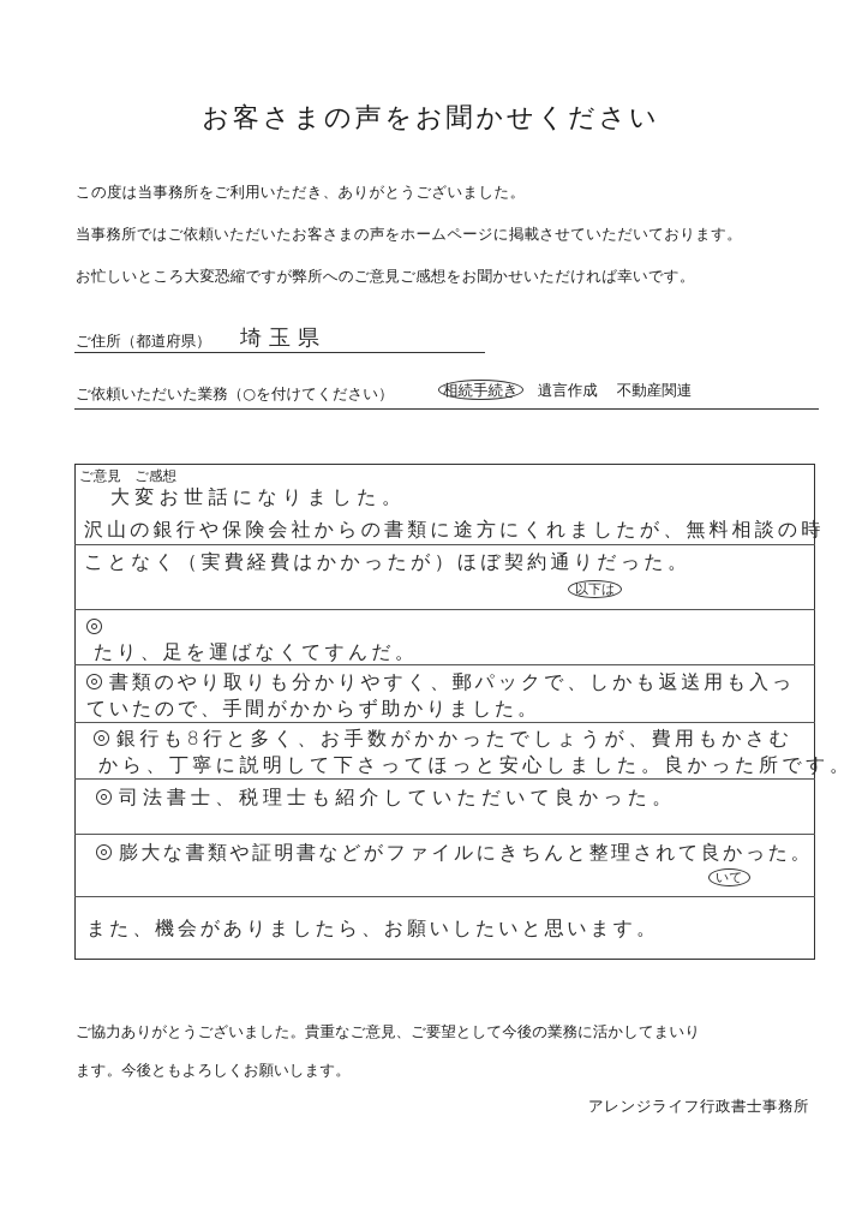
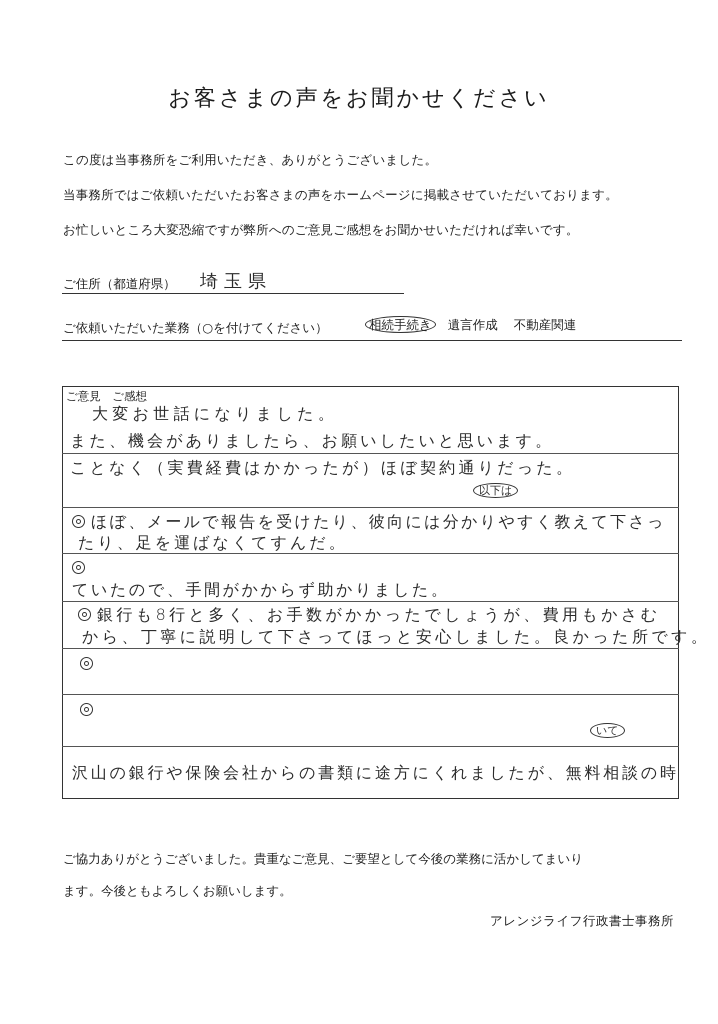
  お客さまの声をお聞かせください
  この度は当事務所をご利用いただき、ありがとうございました。
  当事務所ではご依頼いただいたお客さまの声をホームページに掲載させていただいております。
  お忙しいところ大変恐縮ですが弊所へのご意見ご感想をお聞かせいただければ幸いです。
  ご住所（都道府県）
  埼玉県
  ご依頼いただいた業務（○を付けてください）
  相続手続き 遺言作成 不動産関連
  ご意見 ご感想
  大変お世話になりました。
- 沢山の銀行や保険会社からの書類に途方にくれましたが、無料相談の時
+ また、機会がありましたら、お願いしたいと思います。
  ことなく（実費経費はかかったが）ほぼ契約通りだった。
  以下は
+ ほぼ、メールで報告を受けたり、彼向には分かりやすく教えて下さっ
  たり、足を運ばなくてすんだ。
- 書類のやり取りも分かりやすく、郵パックで、しかも返送用も入っ
  ていたので、手間がかからず助かりました。
  銀行も8行と多く、お手数がかかったでしょうが、費用もかさむ
  から、丁寧に説明して下さってほっと安心しました。良かった所です。
- 司法書士、税理士も紹介していただいて良かった。
- 膨大な書類や証明書などがファイルにきちんと整理されて良かった。
  いて
- また、機会がありましたら、お願いしたいと思います。
+ 沢山の銀行や保険会社からの書類に途方にくれましたが、無料相談の時
  ご協力ありがとうございました。貴重なご意見、ご要望として今後の業務に活かしてまいり
  ます。今後ともよろしくお願いします。
  アレンジライフ行政書士事務所
